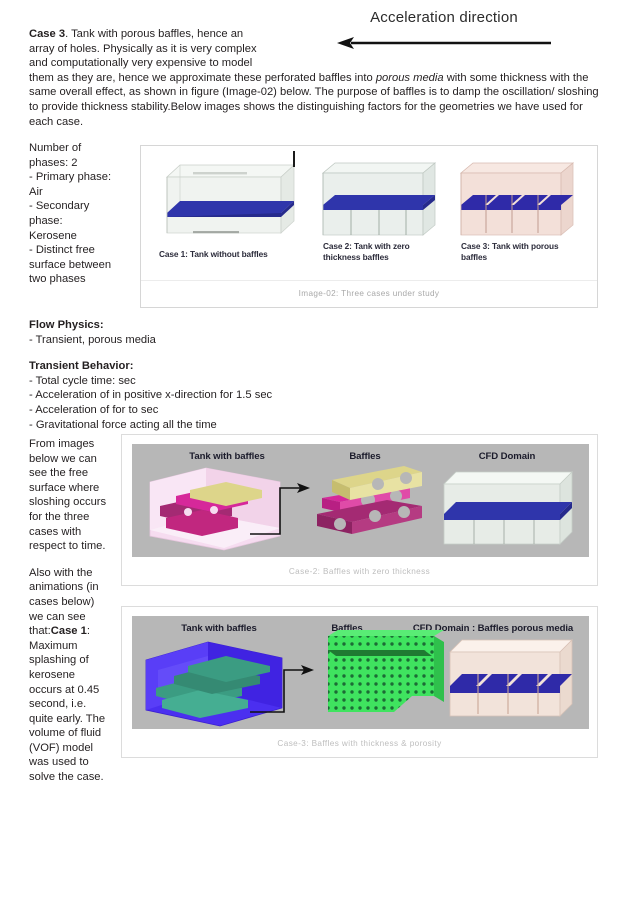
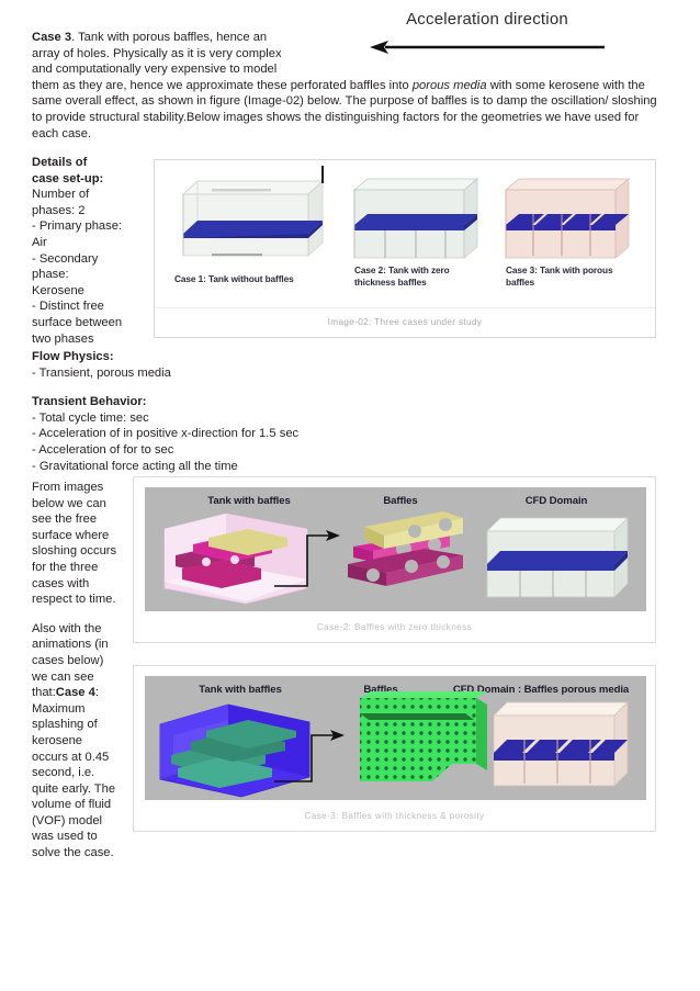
  Acceleration direction
  Case 3. Tank with porous baffles, hence an
  array of holes. Physically as it is very complex
  and computationally very expensive to model
- them as they are, hence we approximate these perforated baffles into porous media with some thickness with the
+ them as they are, hence we approximate these perforated baffles into porous media with some kerosene with the
  same overall effect, as shown in figure (Image-02) below. The purpose of baffles is to damp the oscillation/ sloshing
- to provide thickness stability.Below images shows the distinguishing factors for the geometries we have used for
+ to provide structural stability.Below images shows the distinguishing factors for the geometries we have used for
  each case.
+ Details of
+ case set-up:
  Number of
  phases: 2
  - Primary phase:
  Air
  - Secondary
  phase:
  Kerosene
  - Distinct free
  surface between
  two phases
  Flow Physics:
  - Transient, porous media
  Transient Behavior:
  - Total cycle time: sec
  - Acceleration of in positive x-direction for 1.5 sec
  - Acceleration of for to sec
  - Gravitational force acting all the time
  From images
  below we can
  see the free
  surface where
  sloshing occurs
  for the three
  cases with
  respect to time.
  Also with the
  animations (in
  cases below)
  we can see
- that:Case 1:
+ that:Case 4:
  Maximum
  splashing of
  kerosene
  occurs at 0.45
  second, i.e.
  quite early. The
  volume of fluid
  (VOF) model
  was used to
  solve the case.
  Case 1: Tank without baffles
  Case 2: Tank with zero
  thickness baffles
  Case 3: Tank with porous
  baffles
  Image-02: Three cases under study
  Tank with baffles
  Baffles
  CFD Domain
  Case-2: Baffles with zero thickness
  Tank with baffles
  Baffles
  CFD Domain : Baffles porous media
  Case-3: Baffles with thickness & porosity
